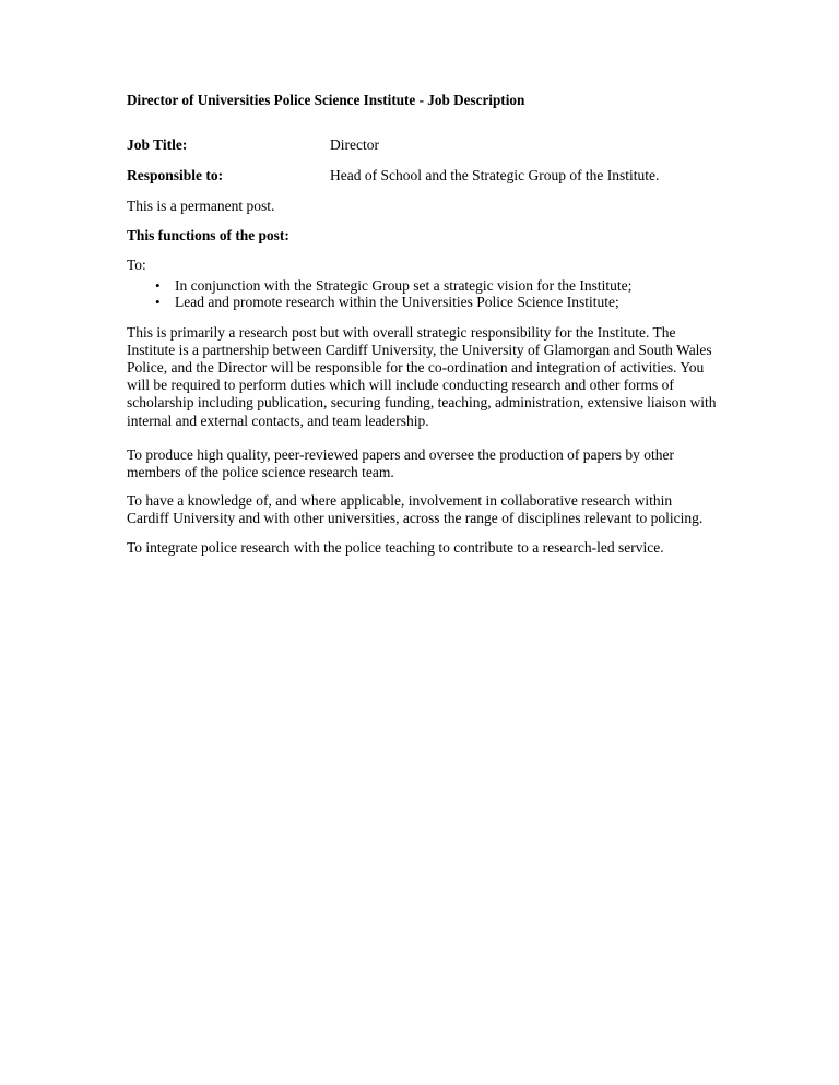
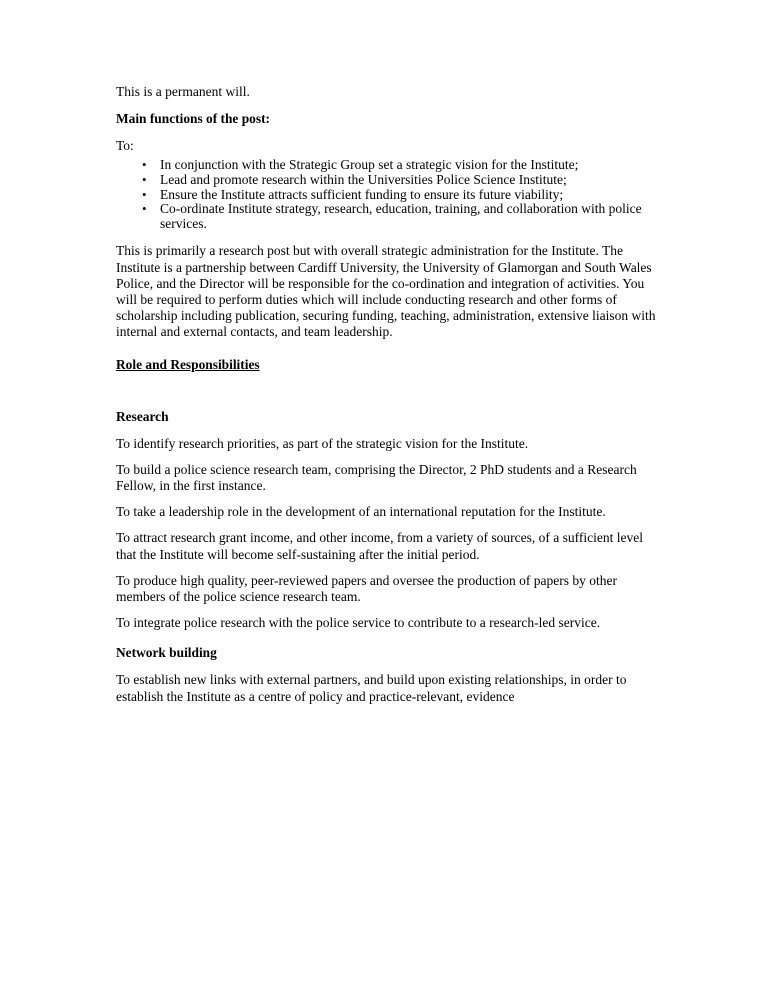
- Director of Universities Police Science Institute - Job Description
- Job Title: Director
- Responsible to: Head of School and the Strategic Group of the Institute.
- This is a permanent post.
+ This is a permanent will.
- This functions of the post:
+ Main functions of the post:
  To:
  In conjunction with the Strategic Group set a strategic vision for the Institute;
  Lead and promote research within the Universities Police Science Institute;
+ Ensure the Institute attracts sufficient funding to ensure its future viability;
+ Co-ordinate Institute strategy, research, education, training, and collaboration with police services.
- This is primarily a research post but with overall strategic responsibility for the Institute. The Institute is a partnership between Cardiff University, the University of Glamorgan and South Wales Police, and the Director will be responsible for the co-ordination and integration of activities. You will be required to perform duties which will include conducting research and other forms of scholarship including publication, securing funding, teaching, administration, extensive liaison with internal and external contacts, and team leadership.
+ This is primarily a research post but with overall strategic administration for the Institute. The Institute is a partnership between Cardiff University, the University of Glamorgan and South Wales Police, and the Director will be responsible for the co-ordination and integration of activities. You will be required to perform duties which will include conducting research and other forms of scholarship including publication, securing funding, teaching, administration, extensive liaison with internal and external contacts, and team leadership.
+ Role and Responsibilities
+ Research
+ To identify research priorities, as part of the strategic vision for the Institute.
+ To build a police science research team, comprising the Director, 2 PhD students and a Research Fellow, in the first instance.
+ To take a leadership role in the development of an international reputation for the Institute.
+ To attract research grant income, and other income, from a variety of sources, of a sufficient level that the Institute will become self-sustaining after the initial period.
  To produce high quality, peer-reviewed papers and oversee the production of papers by other members of the police science research team.
- To have a knowledge of, and where applicable, involvement in collaborative research within Cardiff University and with other universities, across the range of disciplines relevant to policing.
- To integrate police research with the police teaching to contribute to a research-led service.
+ To integrate police research with the police service to contribute to a research-led service.
+ Network building
+ To establish new links with external partners, and build upon existing relationships, in order to establish the Institute as a centre of policy and practice-relevant, evidence
